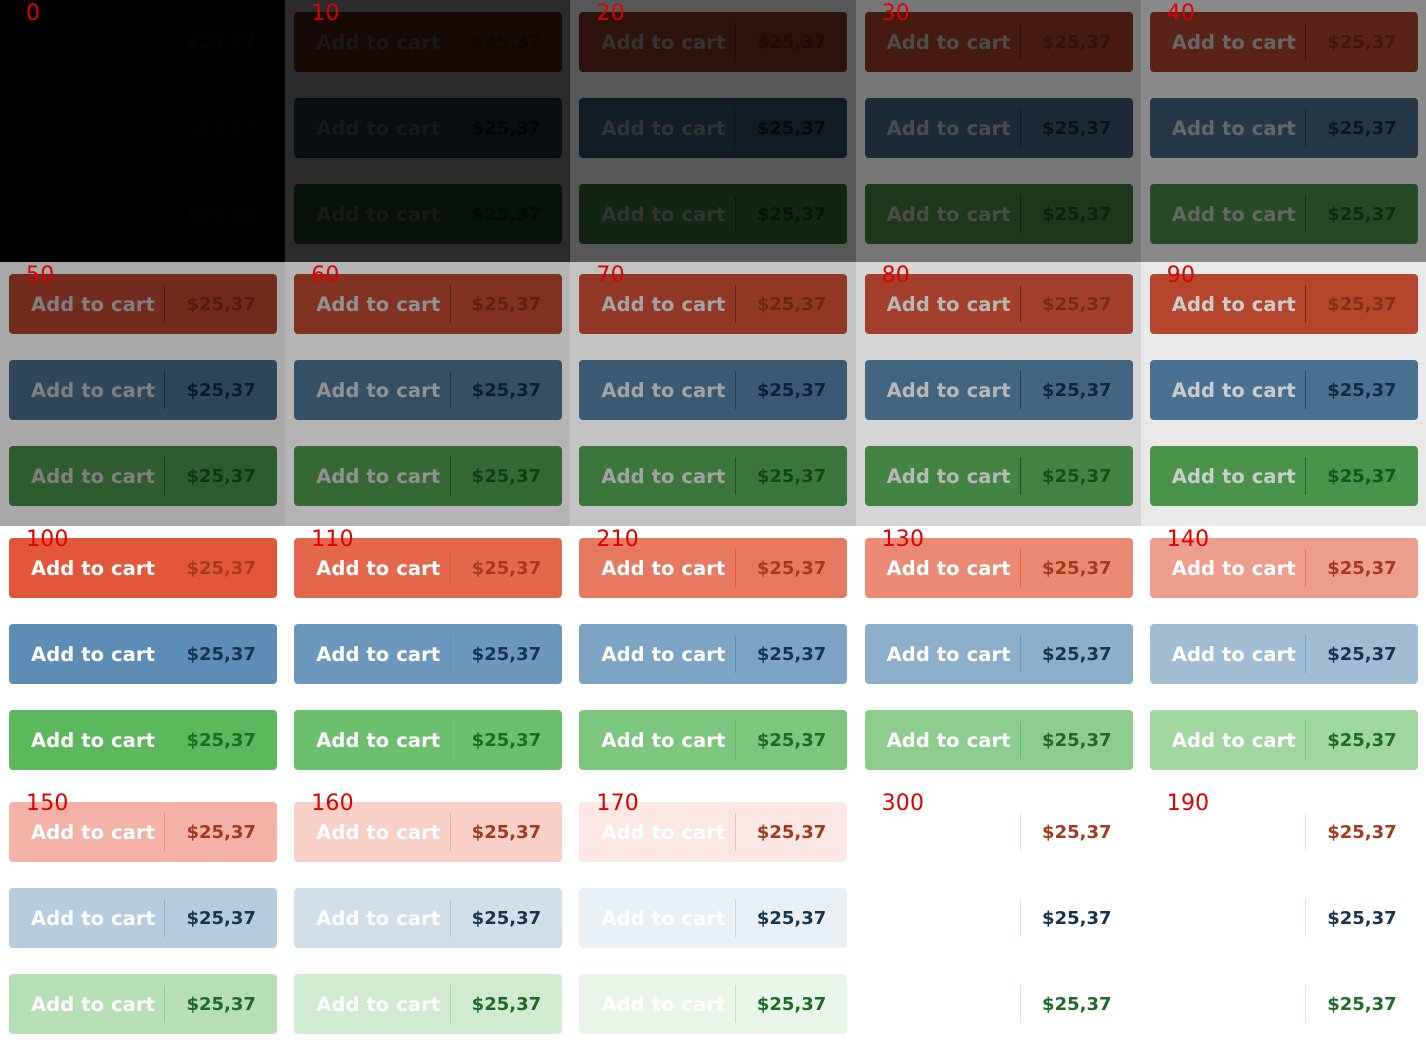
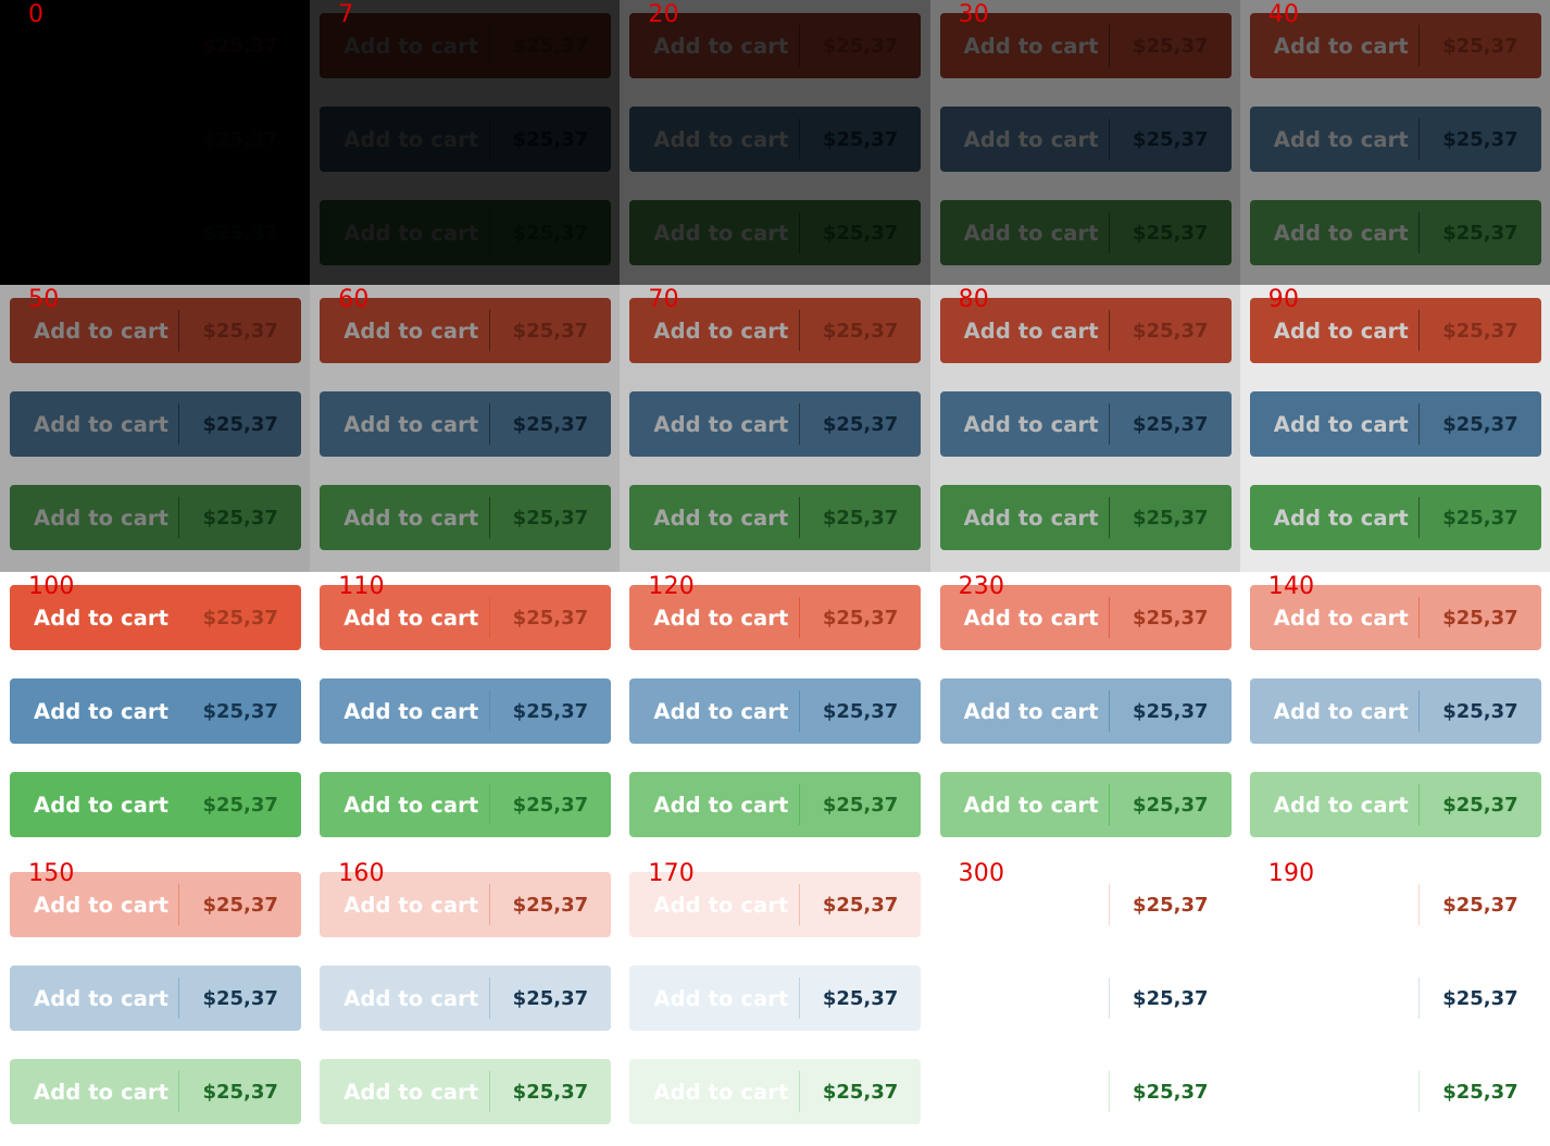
  0
- 10
+ 7
  20
  Add to cart
  Add to cart
  Add to cart
  30
  Add to cart
  Add to cart
  $25,37
  Add to cart
  40
  Add to cart
  $25,37
  Add to cart
  $25,37
  Add to cart
  $25,37
  50
  Add to cart
  $25,37
  Add to cart
  $25,37
  Add to cart
  $25,37
  60
  Add to cart
  $25,37
  Add to cart
  $25,37
  Add to cart
  $25,37
  70
  Add to cart
  $25,37
  Add to cart
  $25,37
  Add to cart
  $25,37
  80
  Add to cart
  $25,37
  Add to cart
  $25,37
  Add to cart
  $25,37
  90
  Add to cart
  $25,37
  Add to cart
  $25,37
  Add to cart
  $25,37
  100
  Add to cart
  $25,37
  Add to cart
  $25,37
  Add to cart
  $25,37
  110
  Add to cart
  $25,37
  Add to cart
  $25,37
  Add to cart
  $25,37
- 210
+ 120
  Add to cart
  $25,37
  Add to cart
  $25,37
  Add to cart
  $25,37
- 130
+ 230
  Add to cart
  $25,37
  Add to cart
  $25,37
  Add to cart
  $25,37
  140
  Add to cart
  $25,37
  Add to cart
  $25,37
  Add to cart
  $25,37
  150
  Add to cart
  $25,37
  Add to cart
  $25,37
  Add to cart
  $25,37
  160
  Add to cart
  $25,37
  Add to cart
  $25,37
  Add to cart
  $25,37
  170
  Add to cart
  $25,37
  $25,37
  $25,37
  300
  $25,37
  $25,37
  $25,37
  190
  $25,37
  $25,37
  $25,37
